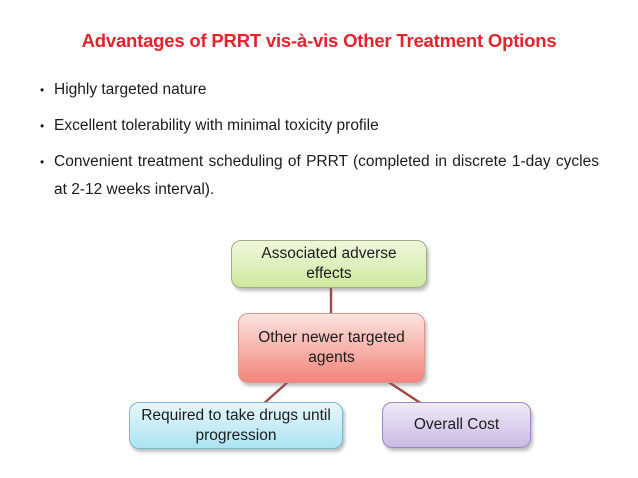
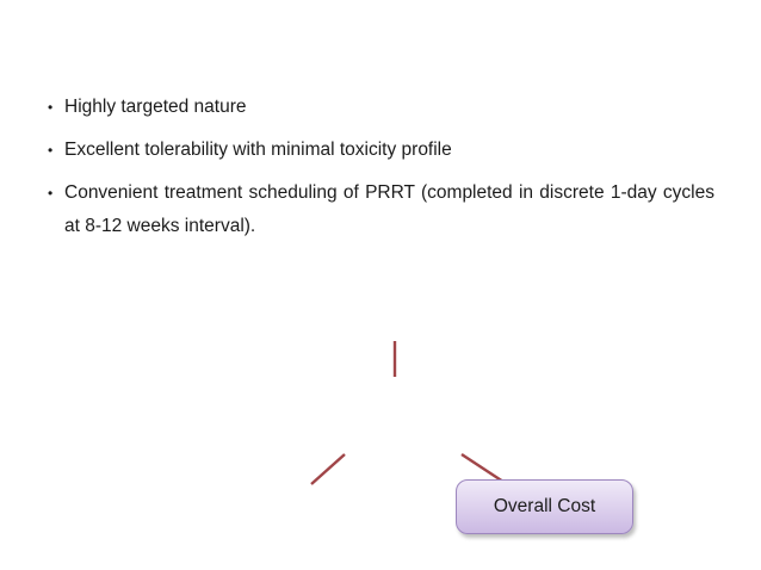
- Advantages of PRRT vis-à-vis Other Treatment Options
  •
  Highly targeted nature
  •
  Excellent tolerability with minimal toxicity profile
  •
- Convenient treatment scheduling of PRRT (completed in discrete 1-day cycles at 2-12 weeks interval).
+ Convenient treatment scheduling of PRRT (completed in discrete 1-day cycles at 8-12 weeks interval).
- Associated adverse effects
- Other newer targeted agents
- Required to take drugs until progression
  Overall Cost
